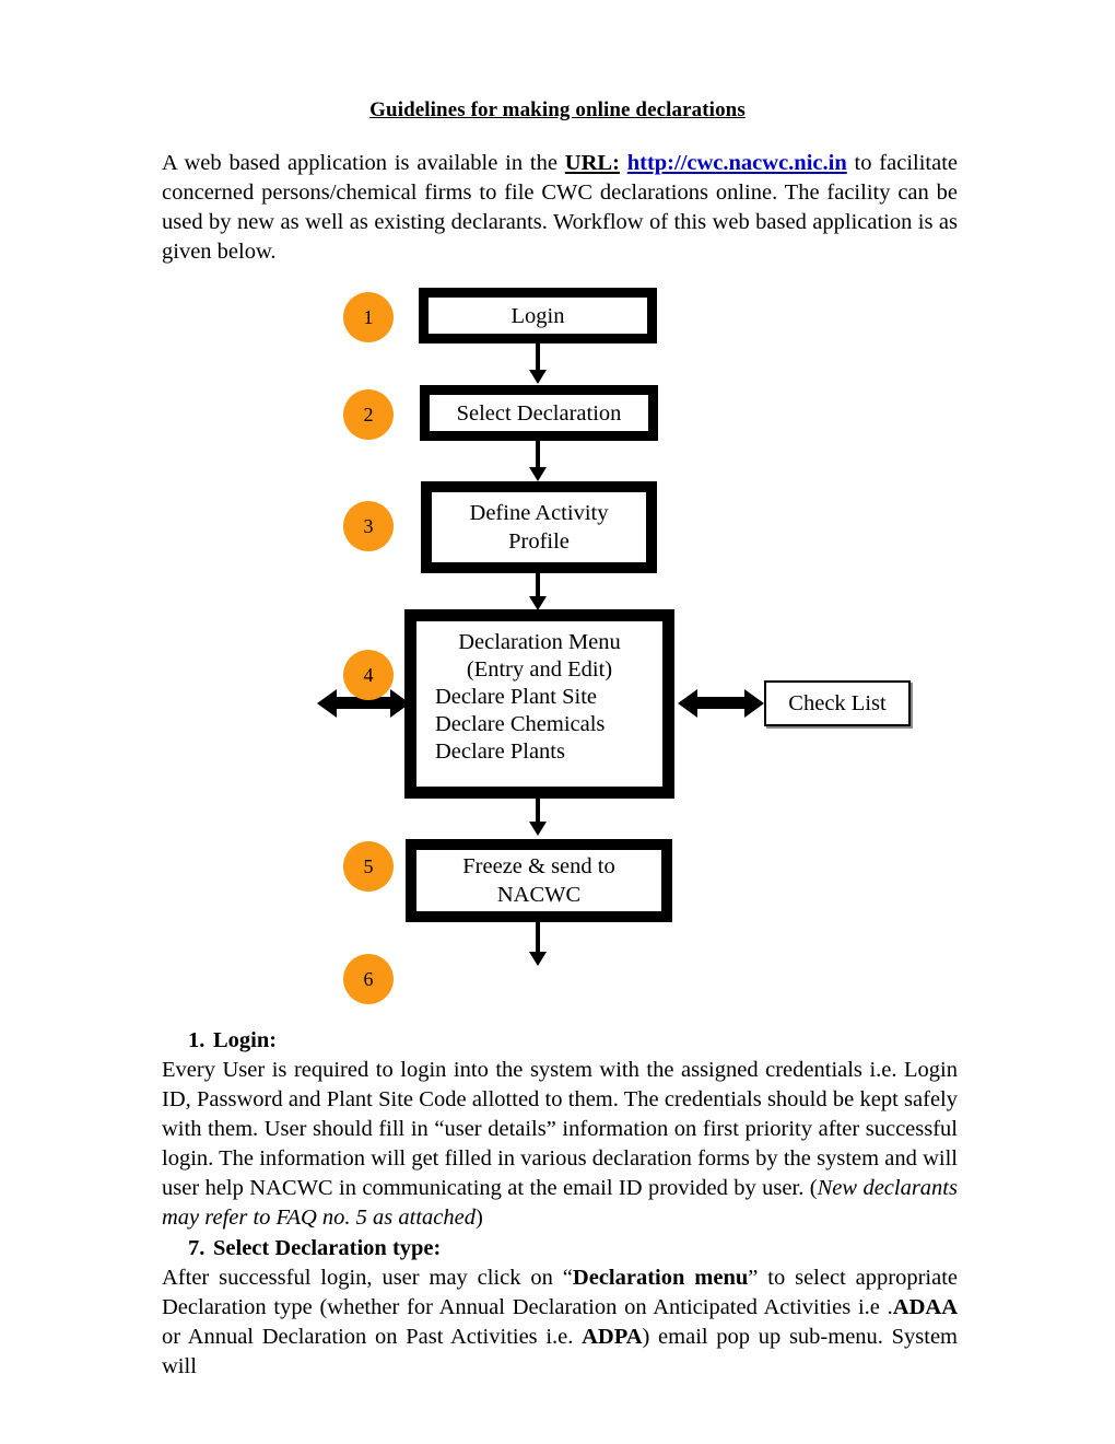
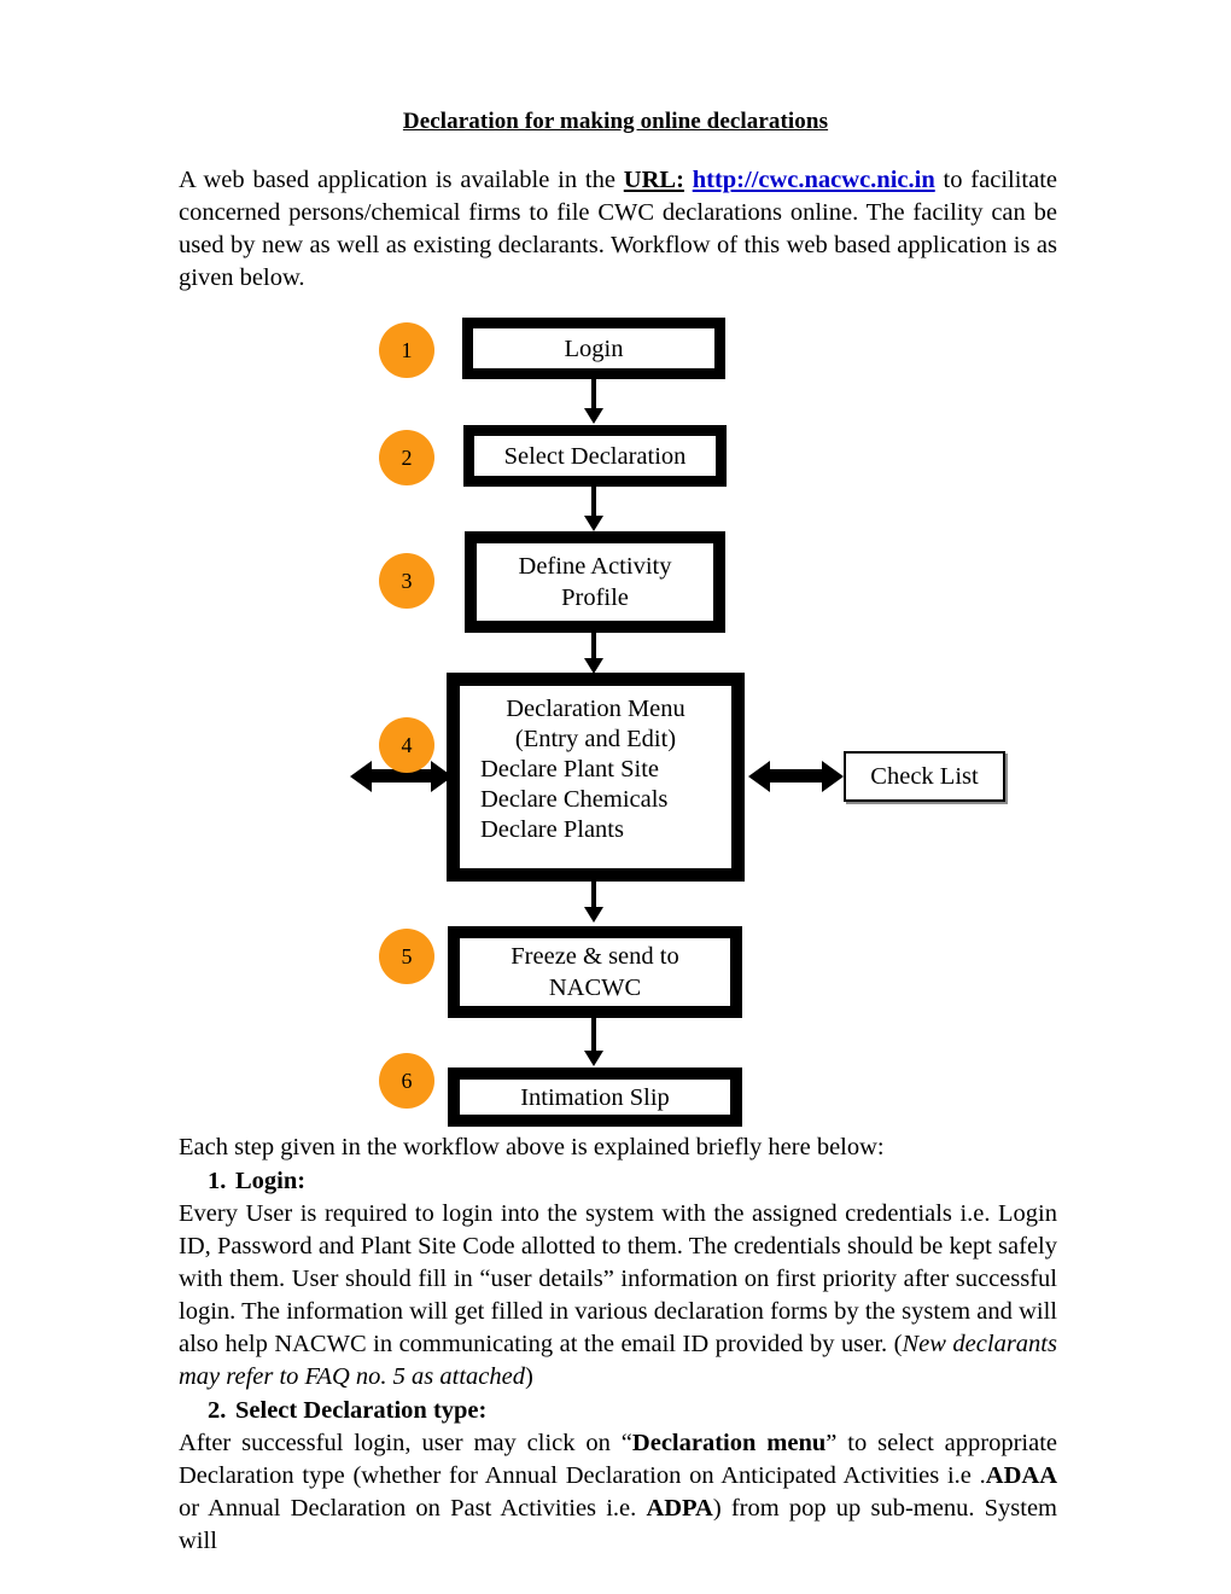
- Guidelines for making online declarations
+ Declaration for making online declarations
  A web based application is available in the URL: http://cwc.nacwc.nic.in to facilitate concerned persons/chemical firms to file CWC declarations online. The facility can be used by new as well as existing declarants. Workflow of this web based application is as given below.
  1
  Login
  2
  Select Declaration
  3
  Define Activity
  Profile
  4
  Declaration Menu
  (Entry and Edit)
  Declare Plant Site
  Declare Chemicals
  Declare Plants
  Check List
  5
  Freeze & send to
  NACWC
  6
+ Intimation Slip
+ Each step given in the workflow above is explained briefly here below:
  1. Login:
- Every User is required to login into the system with the assigned credentials i.e. Login ID, Password and Plant Site Code allotted to them. The credentials should be kept safely with them. User should fill in “user details” information on first priority after successful login. The information will get filled in various declaration forms by the system and will user help NACWC in communicating at the email ID provided by user. (New declarants may refer to FAQ no. 5 as attached)
+ Every User is required to login into the system with the assigned credentials i.e. Login ID, Password and Plant Site Code allotted to them. The credentials should be kept safely with them. User should fill in “user details” information on first priority after successful login. The information will get filled in various declaration forms by the system and will also help NACWC in communicating at the email ID provided by user. (New declarants may refer to FAQ no. 5 as attached)
- 7. Select Declaration type:
+ 2. Select Declaration type:
- After successful login, user may click on “Declaration menu” to select appropriate Declaration type (whether for Annual Declaration on Anticipated Activities i.e .ADAA or Annual Declaration on Past Activities i.e. ADPA) email pop up sub-menu. System will
+ After successful login, user may click on “Declaration menu” to select appropriate Declaration type (whether for Annual Declaration on Anticipated Activities i.e .ADAA or Annual Declaration on Past Activities i.e. ADPA) from pop up sub-menu. System will
